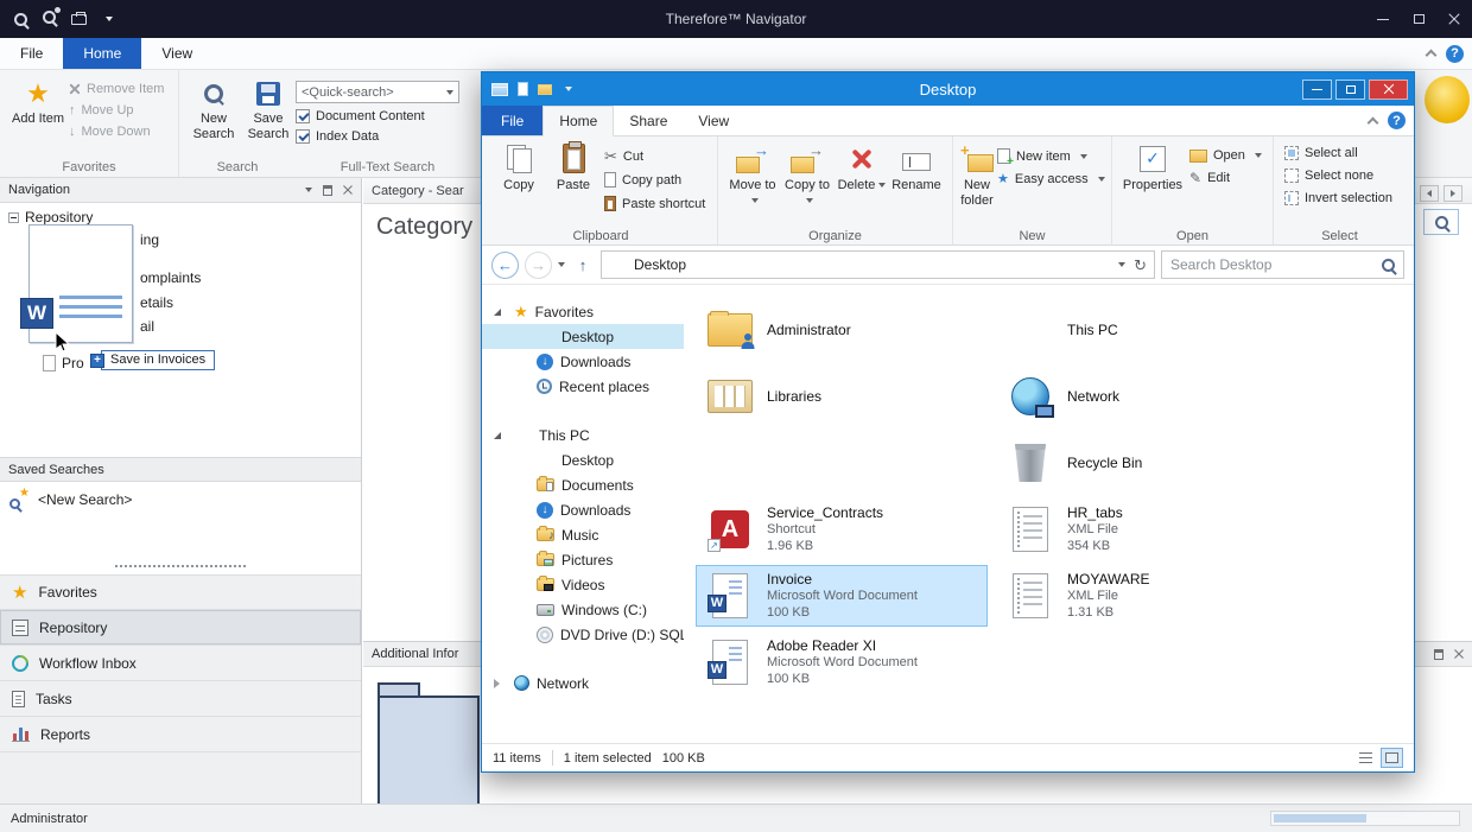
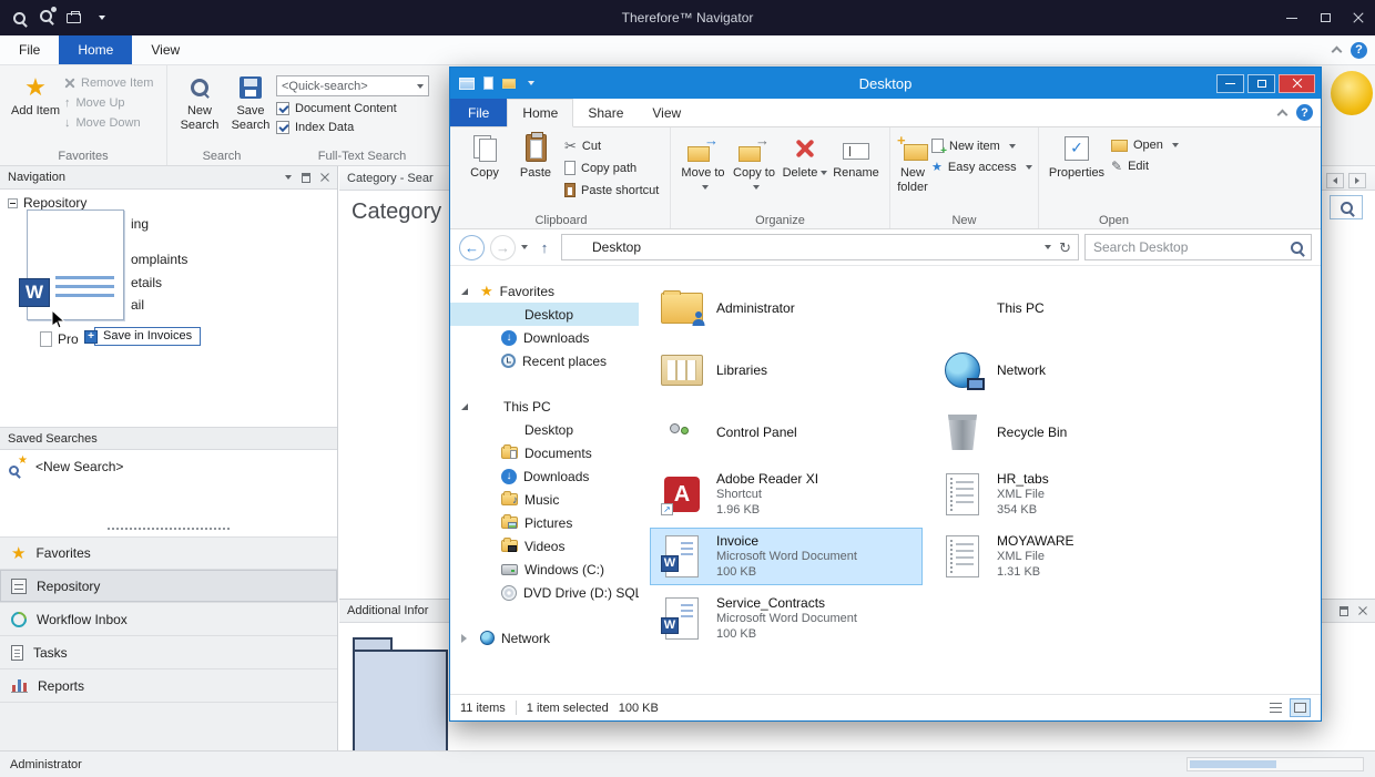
  Therefore™ Navigator
  File
  Home
  View
  Add Item
  Remove Item
  Move Up
  Move Down
  Favorites
  New Search
  Save Search
  <Quick-search>
  Document Content
  Index Data
  Search
  Full-Text Search
  Category - Sear
  Category
  Additional Infor
  Navigation
  Repository
  ing
  omplaints
  etails
  ail
  Pro
  Save in Invoices
  Saved Searches
  <New Search>
  Favorites
  Repository
  Workflow Inbox
  Tasks
  Reports
  Administrator
  Desktop
  File
  Home
  Share
  View
  Copy
  Paste
  Cut
  Copy path
  Paste shortcut
  Clipboard
  Move to
  Copy to
  Delete
  Rename
  Organize
  New folder
  New item
  Easy access
  New
  Properties
  Open
  Edit
  Open
- Select all
- Select none
- Invert selection
- Select
  Desktop
  Search Desktop
  Favorites
  Desktop
  Downloads
  Recent places
  This PC
  Desktop
  Documents
  Downloads
  Music
  Pictures
  Videos
  Windows (C:)
  DVD Drive (D:) SQ
  Network
  Administrator
  Libraries
+ Control Panel
- Service_Contracts
+ Adobe Reader XI
  Shortcut
  1.96 KB
  Invoice
  Microsoft Word Document
  100 KB
- Adobe Reader XI
+ Service_Contracts
  Microsoft Word Document
  100 KB
  This PC
  Network
  Recycle Bin
  HR_tabs
  XML File
  354 KB
  MOYAWARE
  XML File
  1.31 KB
  11 items
  1 item selected
  100 KB
